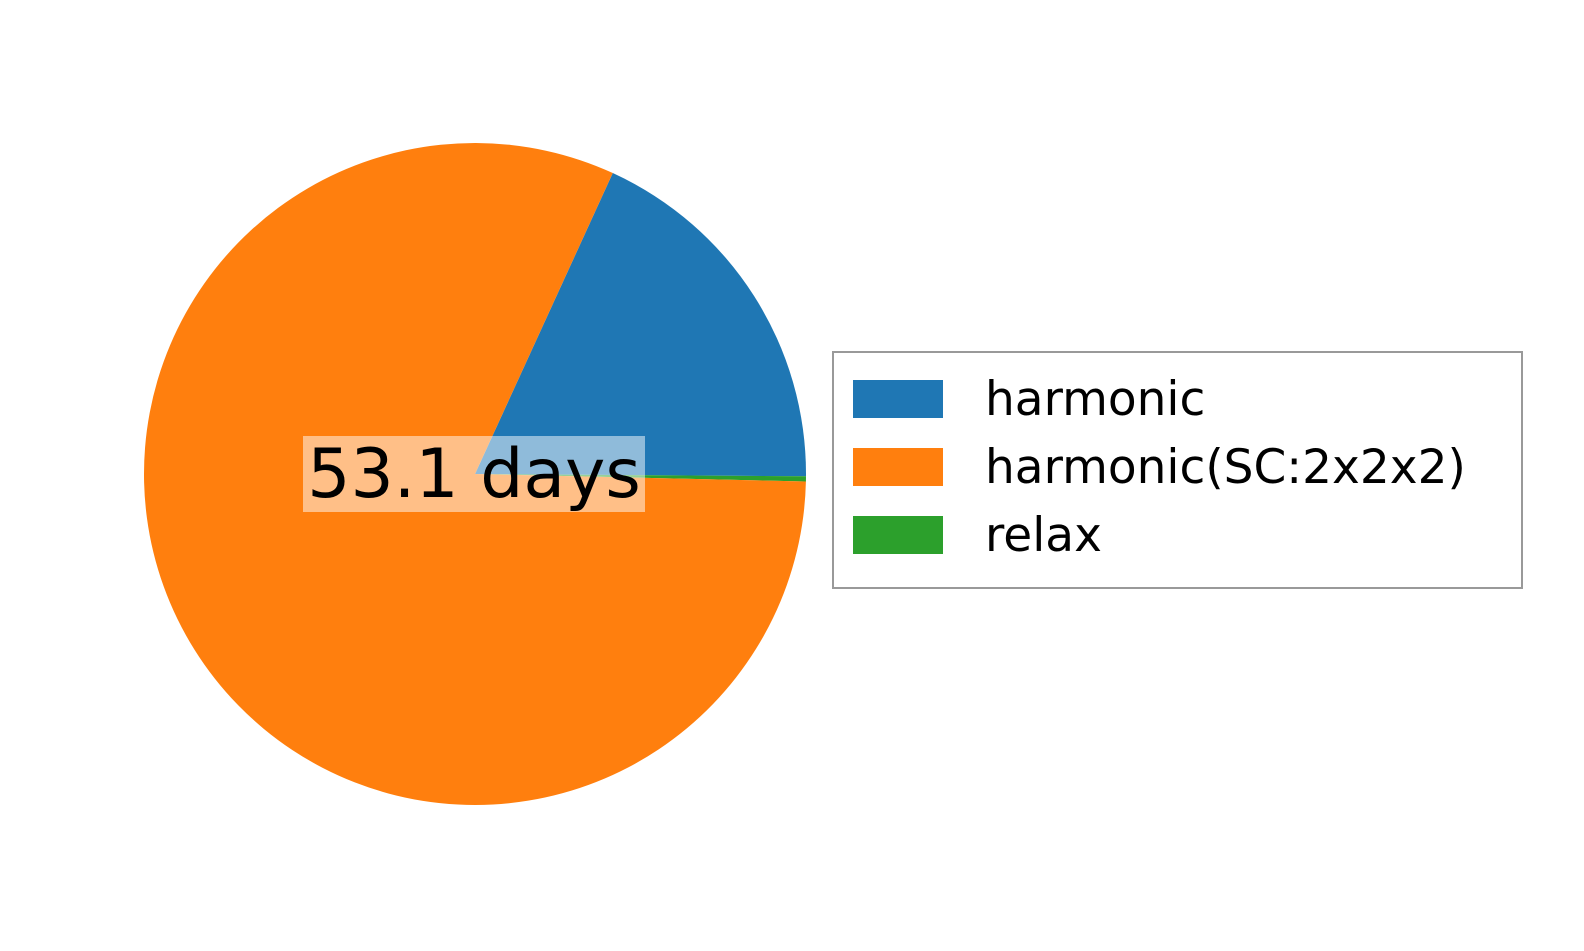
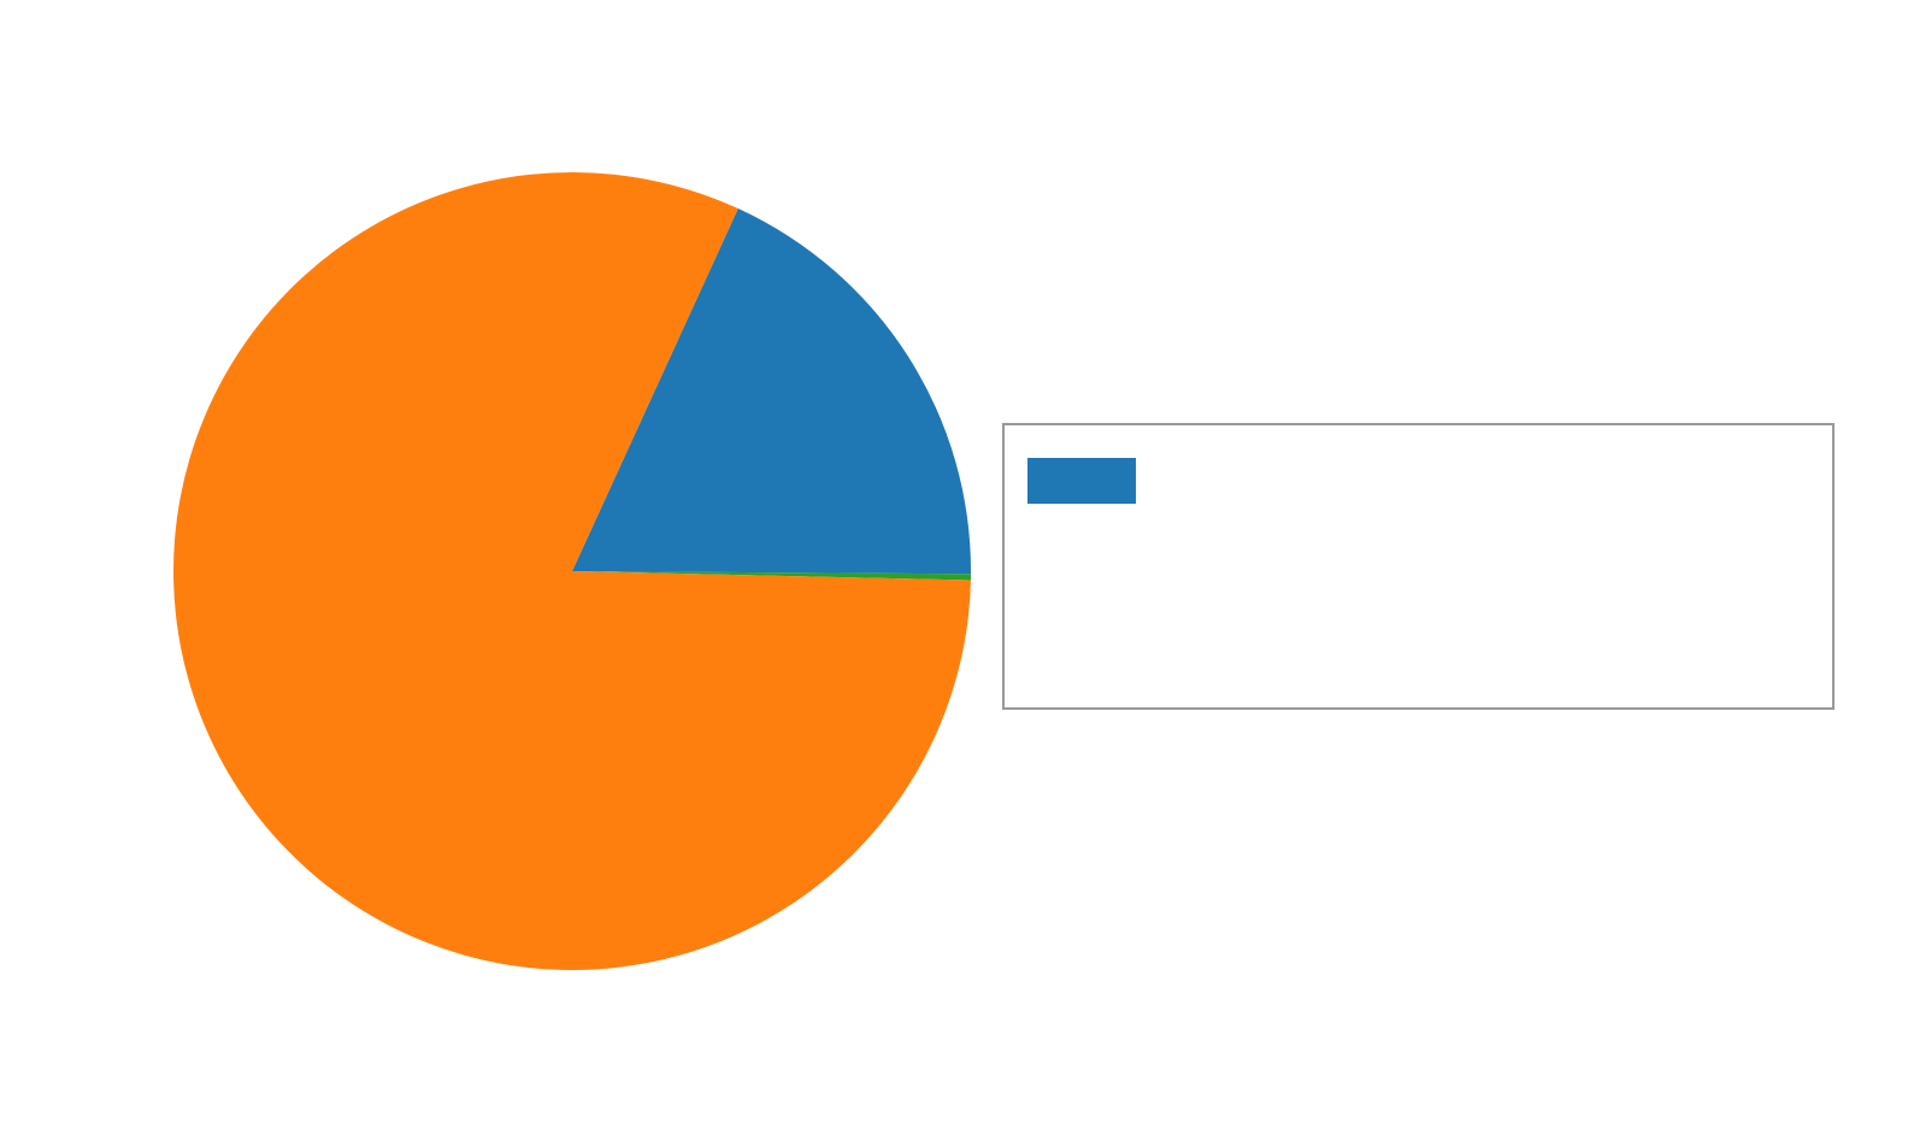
- 53.1 days
- harmonic
- harmonic(SC:2x2x2)
- relax
